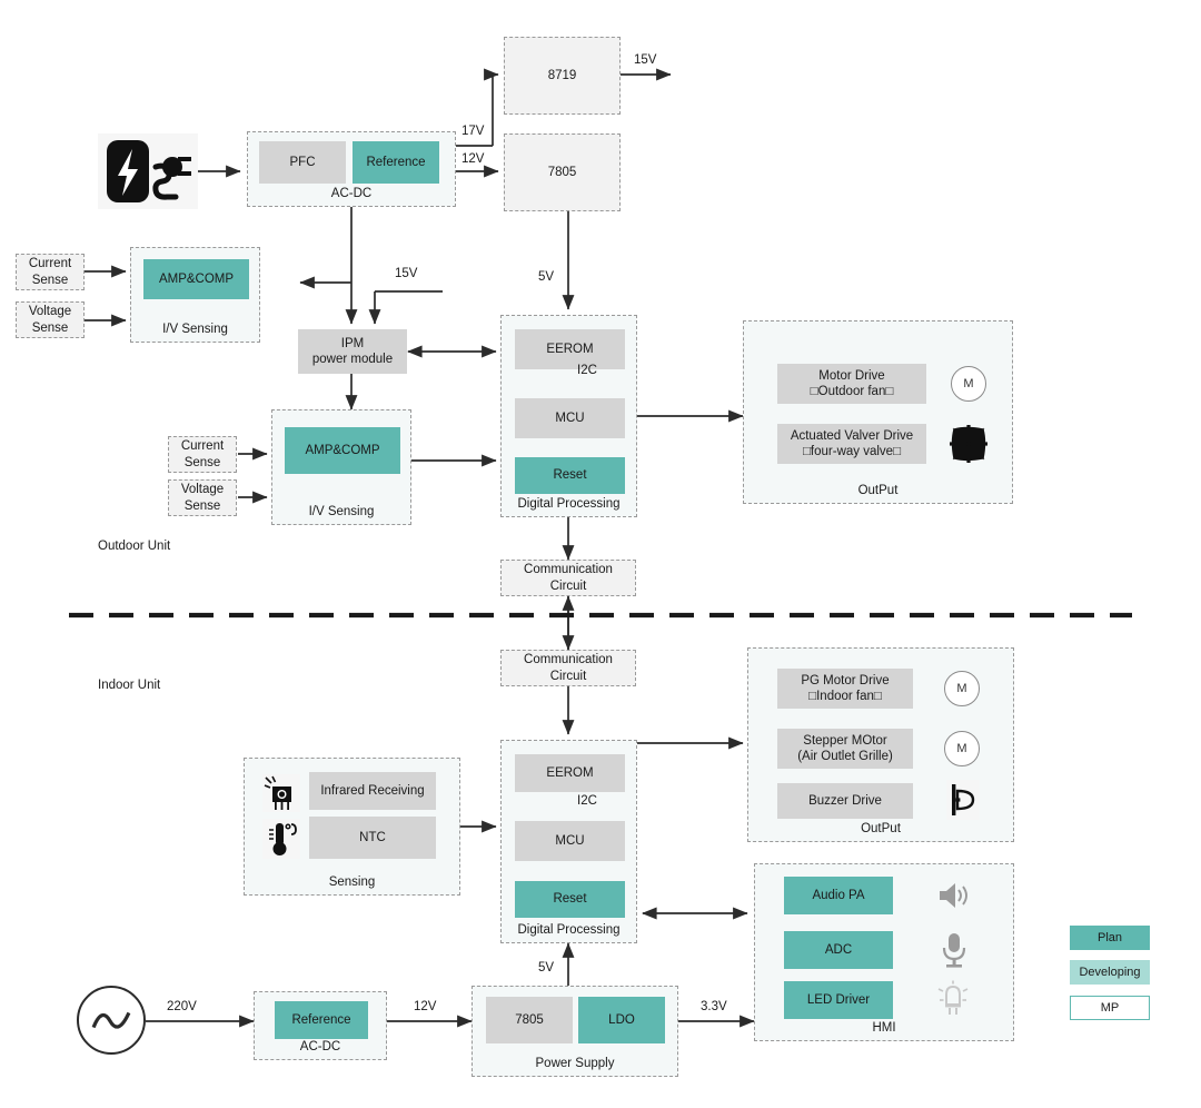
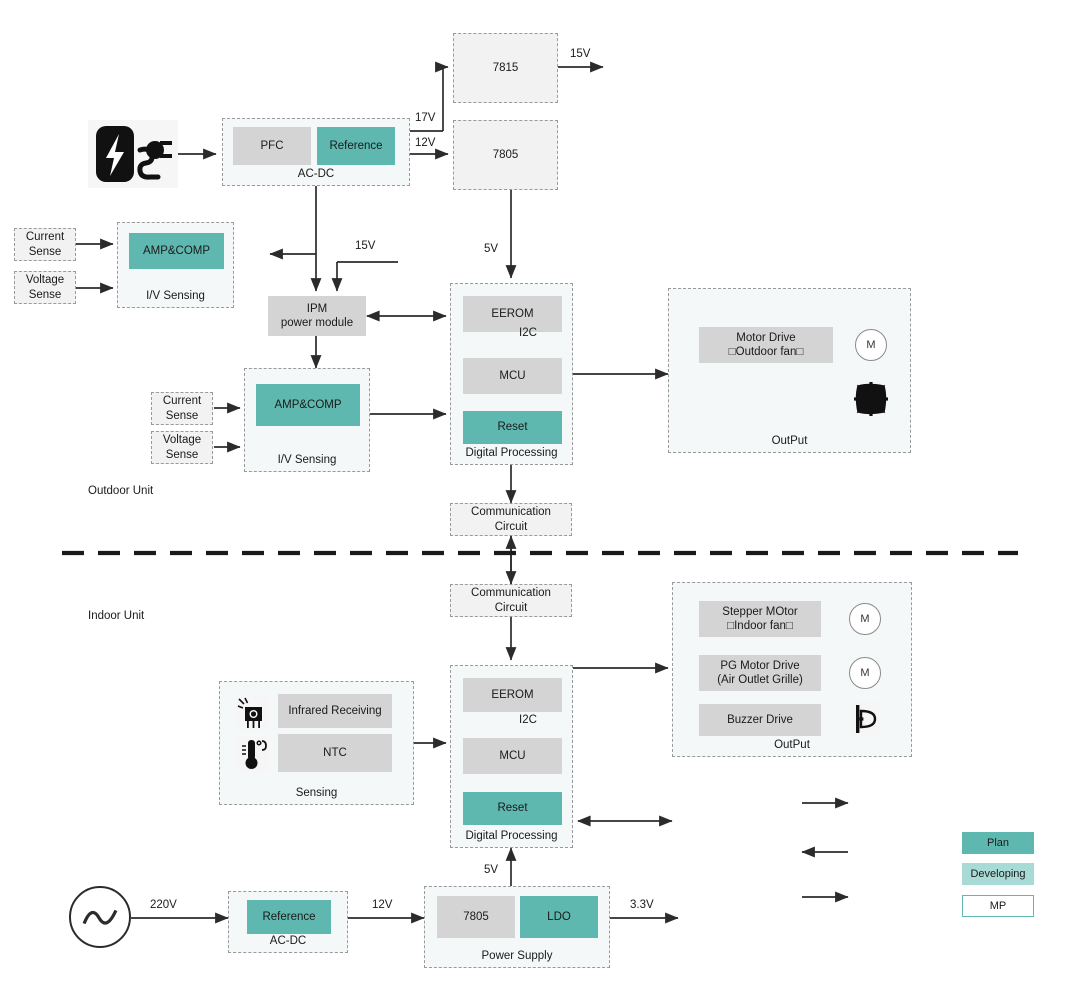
  Outdoor Unit
  PFC
  Reference
  AC-DC
- 8719
+ 7815
  7805
  17V
  12V
  15V
  5V
  15V
  Current
  Sense
  Voltage
  Sense
  AMP&COMP
  I/V Sensing
  IPM
  power module
  Current
  Sense
  Voltage
  Sense
  AMP&COMP
  I/V Sensing
  EEROM
  MCU
  Reset
  Digital Processing
  I2C
  Motor Drive
  □Outdoor fan□
  M
- Actuated Valver Drive
- □four-way valve□
  OutPut
  Communication Circuit
  Indoor Unit
  Communication Circuit
  Infrared Receiving
  NTC
  Sensing
  EEROM
  MCU
  Reset
  Digital Processing
  I2C
- PG Motor Drive
+ Stepper MOtor
  □Indoor fan□
  M
- Stepper MOtor
+ PG Motor Drive
  (Air Outlet Grille)
  M
  Buzzer Drive
  OutPut
- Audio PA
- ADC
- LED Driver
- HMI
  220V
  Reference
  AC-DC
  12V
  7805
  LDO
  Power Supply
  5V
  3.3V
  Plan
  Developing
  MP
